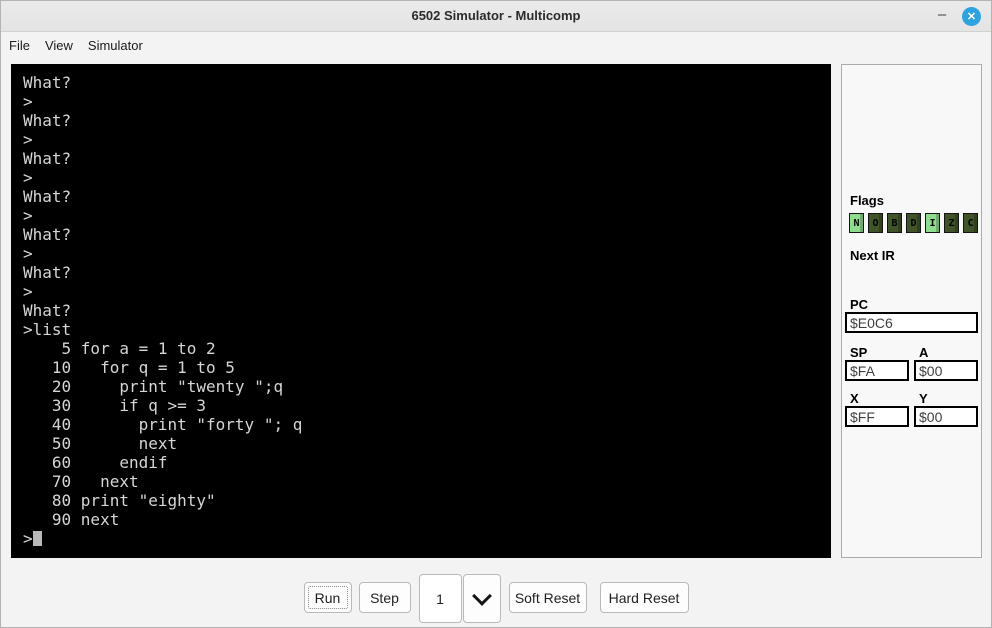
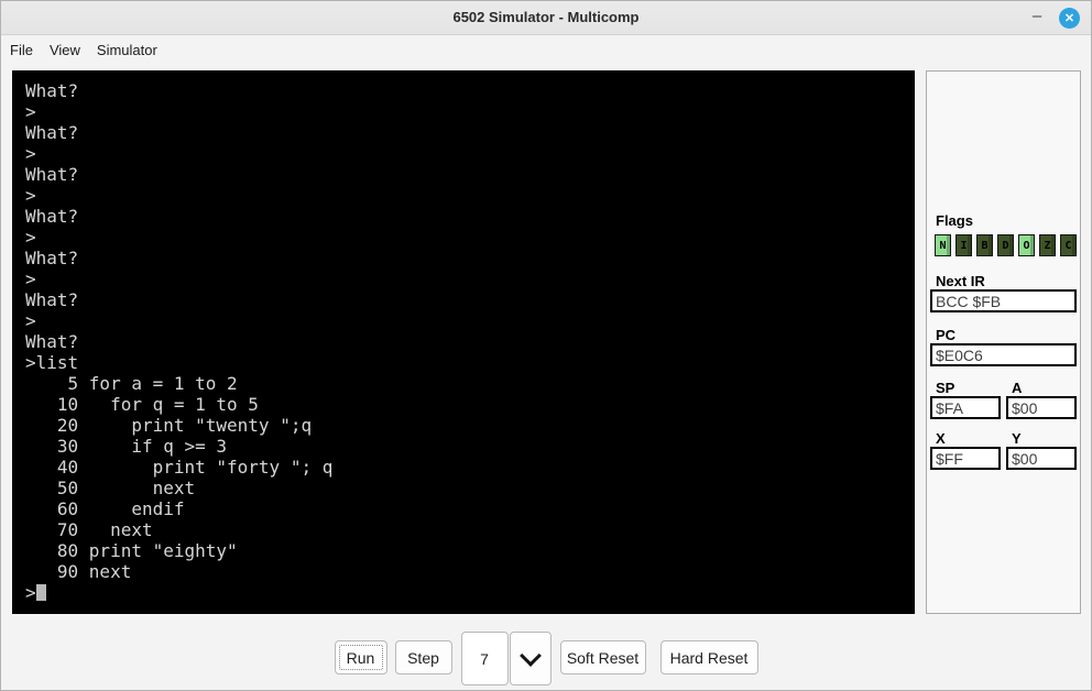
  6502 Simulator - Multicomp
  –
  ✕
  File
  View
  Simulator
  What?
  >
  What?
  >
  What?
  >
  What?
  >
  What?
  >
  What?
  >
  What?
  >list
  5 for a = 1 to 2
  10 for q = 1 to 5
  20 print "twenty ";q
  30 if q >= 3
  40 print "forty "; q
  50 next
  60 endif
  70 next
  80 print "eighty"
  90 next
  >
  Flags
  N
- O
+ I
  B
  D
- I
+ O
  Z
  C
  Next IR
+ BCC $FB
  PC
  $E0C6
  SP
  A
  $FA
  $00
  X
  Y
  $FF
  $00
  Run
  Step
- 1
+ 7
  Soft Reset
  Hard Reset
